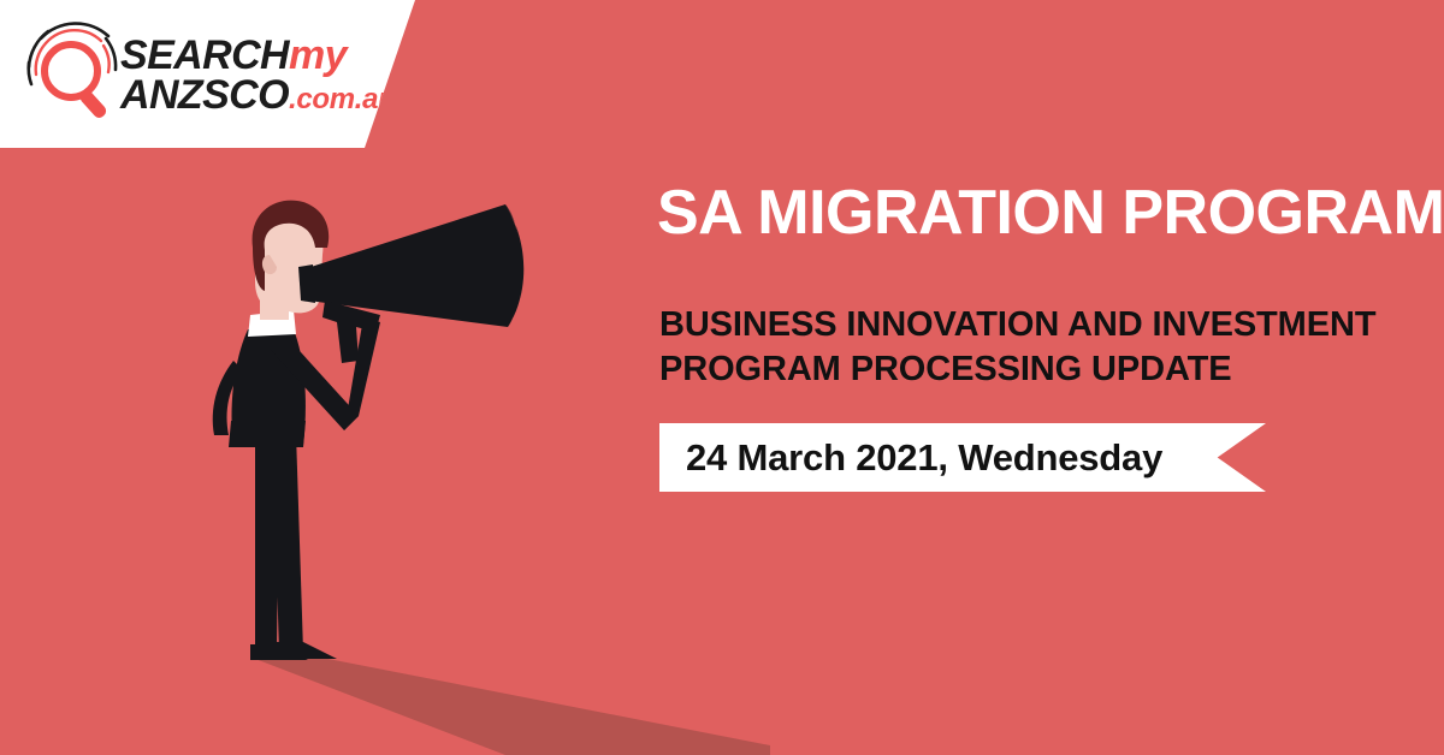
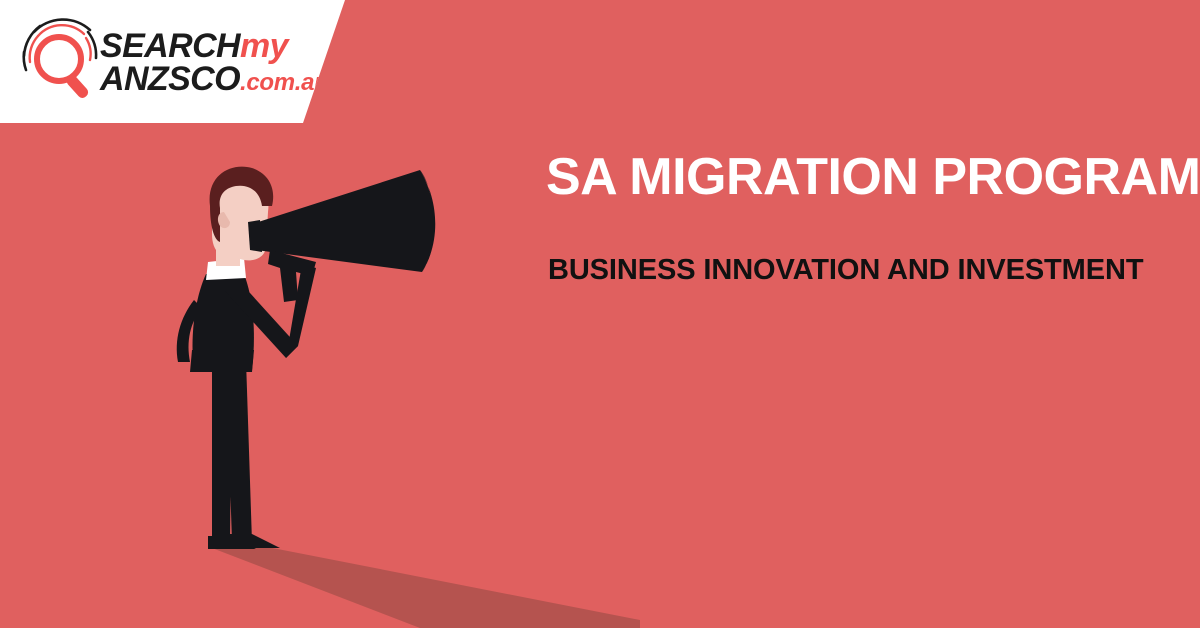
  SEARCHmy
  ANZSCO.com.a
  SA MIGRATION PROGRAM
  BUSINESS INNOVATION AND INVESTMENT
- PROGRAM PROCESSING UPDATE
- 24 March 2021, Wednesday
